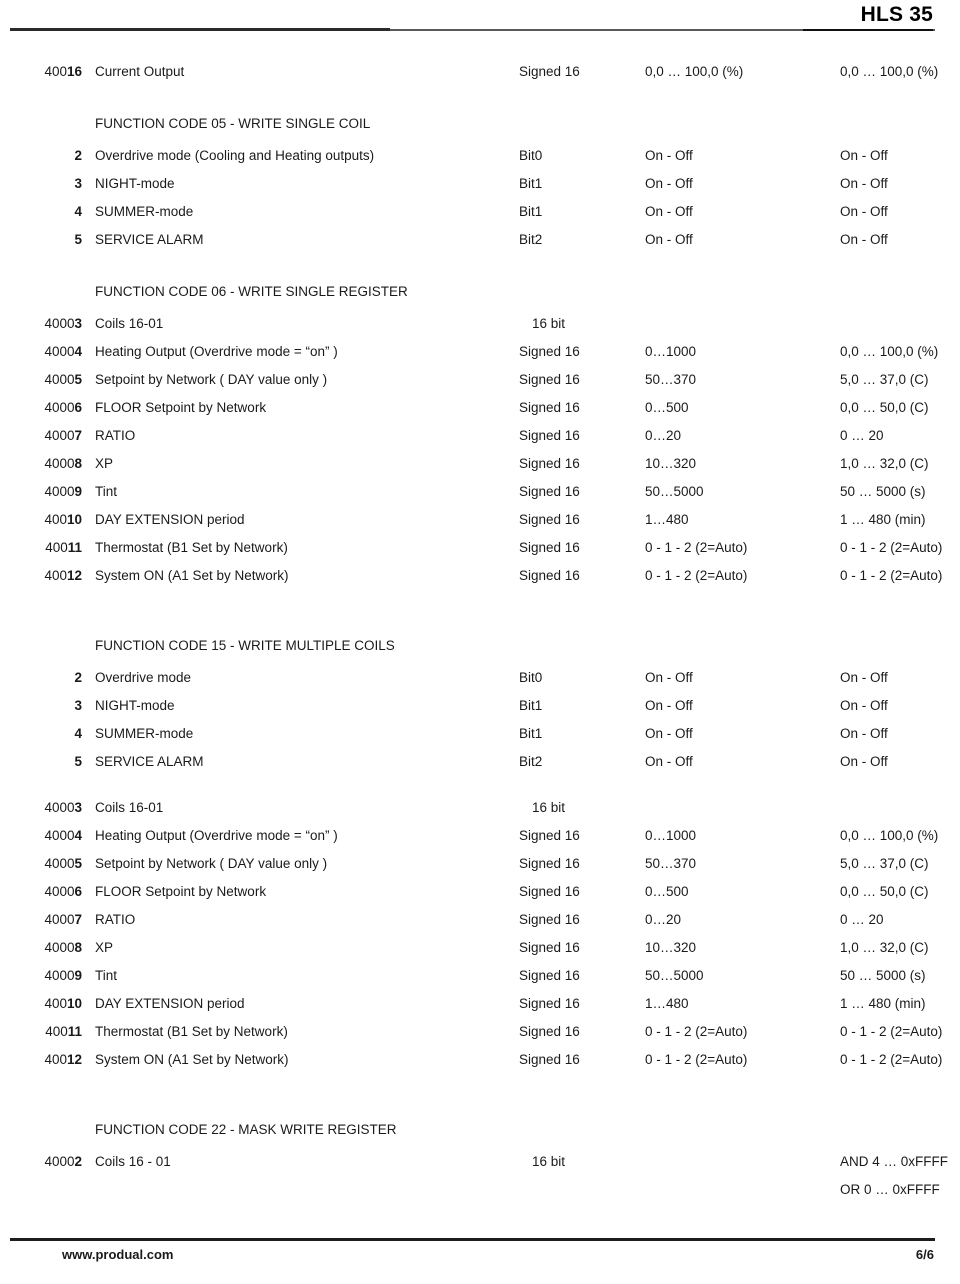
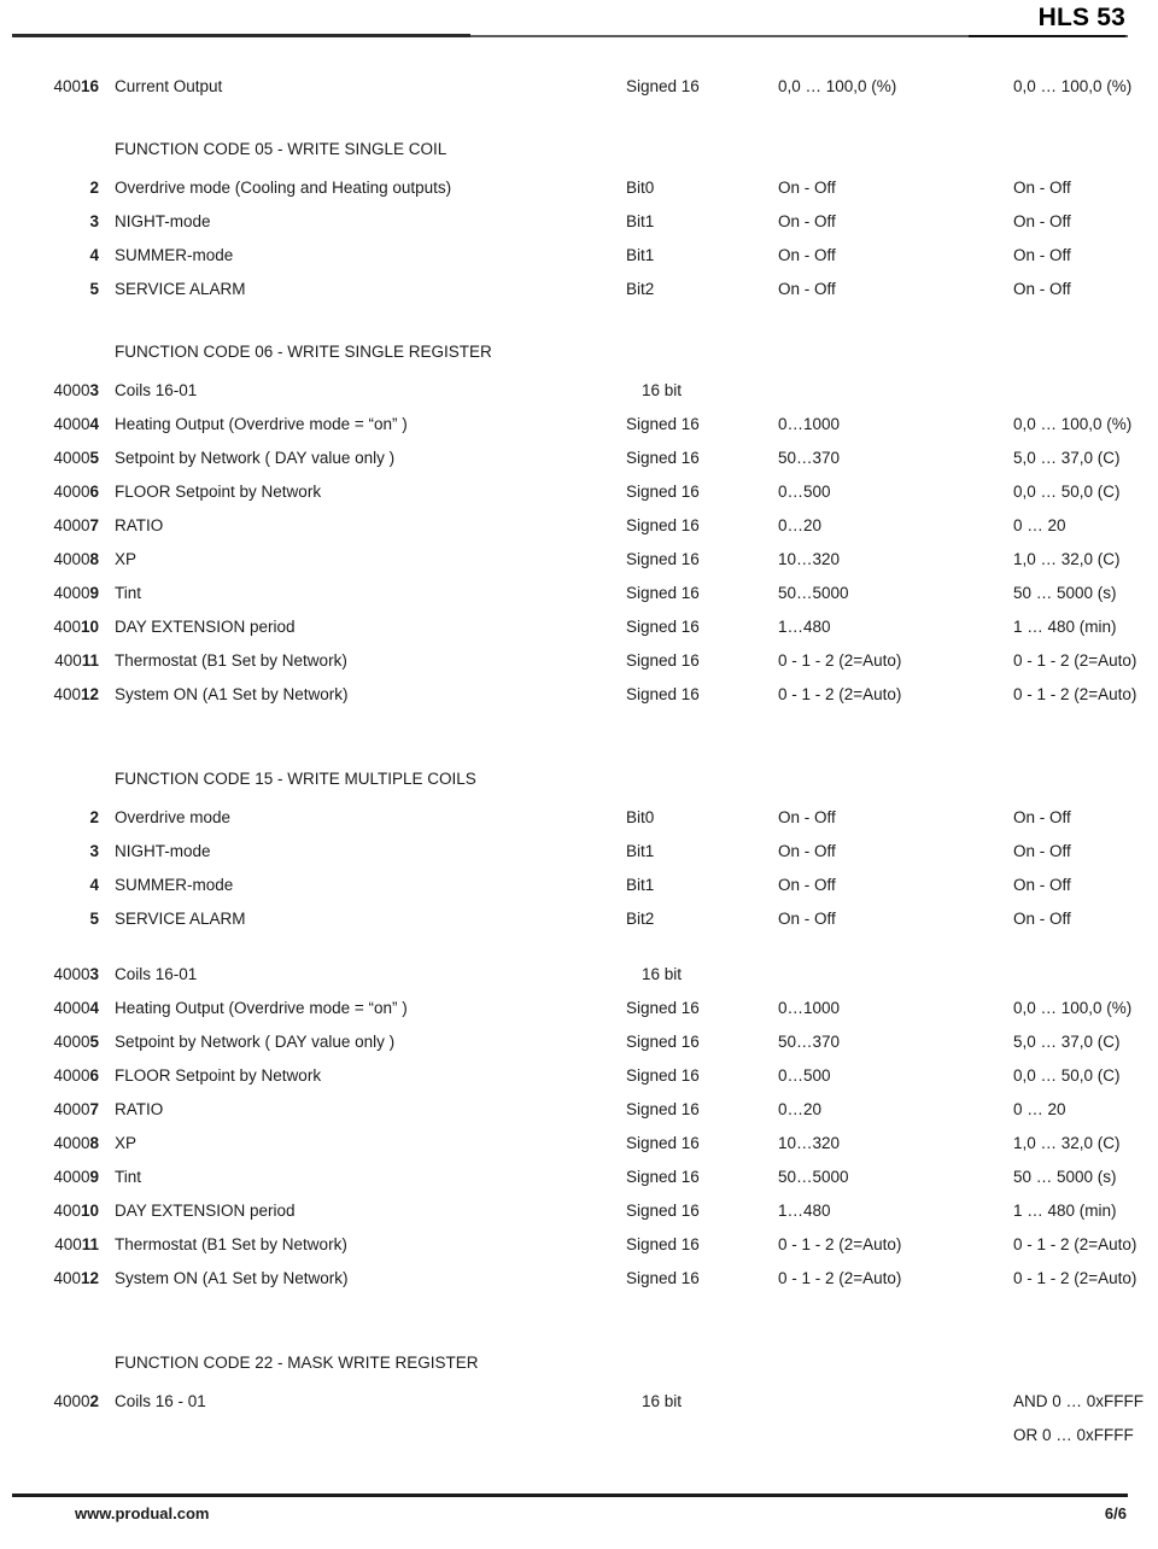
- HLS 35
+ HLS 53
  40016
  Current Output
  Signed 16
  0,0 … 100,0 (%)
  0,0 … 100,0 (%)
  FUNCTION CODE 05 - WRITE SINGLE COIL
  2
  Overdrive mode (Cooling and Heating outputs)
  Bit0
  On - Off
  On - Off
  3
  NIGHT-mode
  Bit1
  On - Off
  On - Off
  4
  SUMMER-mode
  Bit1
  On - Off
  On - Off
  5
  SERVICE ALARM
  Bit2
  On - Off
  On - Off
  FUNCTION CODE 06 - WRITE SINGLE REGISTER
  40003
  Coils 16-01
  16 bit
  40004
  Heating Output (Overdrive mode = “on” )
  Signed 16
  0…1000
  0,0 … 100,0 (%)
  40005
  Setpoint by Network ( DAY value only )
  Signed 16
  50…370
  5,0 … 37,0 (C)
  40006
  FLOOR Setpoint by Network
  Signed 16
  0…500
  0,0 … 50,0 (C)
  40007
  RATIO
  Signed 16
  0…20
  0 … 20
  40008
  XP
  Signed 16
  10…320
  1,0 … 32,0 (C)
  40009
  Tint
  Signed 16
  50…5000
  50 … 5000 (s)
  40010
  DAY EXTENSION period
  Signed 16
  1…480
  1 … 480 (min)
  40011
  Thermostat (B1 Set by Network)
  Signed 16
  0 - 1 - 2 (2=Auto)
  0 - 1 - 2 (2=Auto)
  40012
  System ON (A1 Set by Network)
  Signed 16
  0 - 1 - 2 (2=Auto)
  0 - 1 - 2 (2=Auto)
  FUNCTION CODE 15 - WRITE MULTIPLE COILS
  2
  Overdrive mode
  Bit0
  On - Off
  On - Off
  3
  NIGHT-mode
  Bit1
  On - Off
  On - Off
  4
  SUMMER-mode
  Bit1
  On - Off
  On - Off
  5
  SERVICE ALARM
  Bit2
  On - Off
  On - Off
  40003
  Coils 16-01
  16 bit
  40004
  Heating Output (Overdrive mode = “on” )
  Signed 16
  0…1000
  0,0 … 100,0 (%)
  40005
  Setpoint by Network ( DAY value only )
  Signed 16
  50…370
  5,0 … 37,0 (C)
  40006
  FLOOR Setpoint by Network
  Signed 16
  0…500
  0,0 … 50,0 (C)
  40007
  RATIO
  Signed 16
  0…20
  0 … 20
  40008
  XP
  Signed 16
  10…320
  1,0 … 32,0 (C)
  40009
  Tint
  Signed 16
  50…5000
  50 … 5000 (s)
  40010
  DAY EXTENSION period
  Signed 16
  1…480
  1 … 480 (min)
  40011
  Thermostat (B1 Set by Network)
  Signed 16
  0 - 1 - 2 (2=Auto)
  0 - 1 - 2 (2=Auto)
  40012
  System ON (A1 Set by Network)
  Signed 16
  0 - 1 - 2 (2=Auto)
  0 - 1 - 2 (2=Auto)
  FUNCTION CODE 22 - MASK WRITE REGISTER
  40002
  Coils 16 - 01
  16 bit
- AND 4 … 0xFFFF
+ AND 0 … 0xFFFF
  OR 0 … 0xFFFF
  www.produal.com
  6/6
